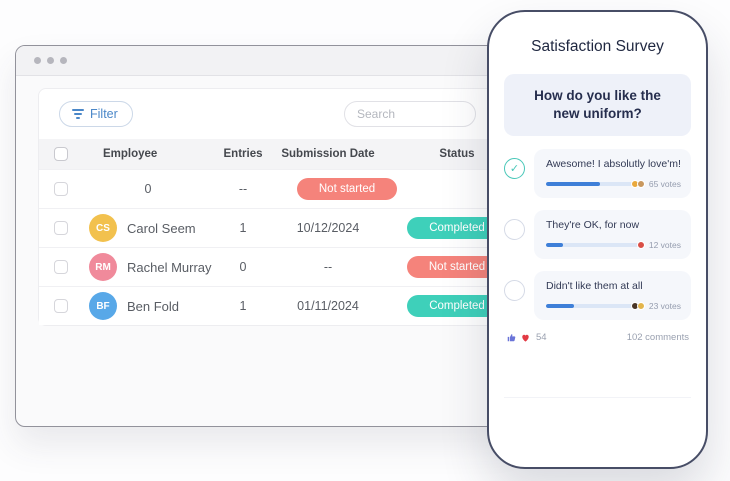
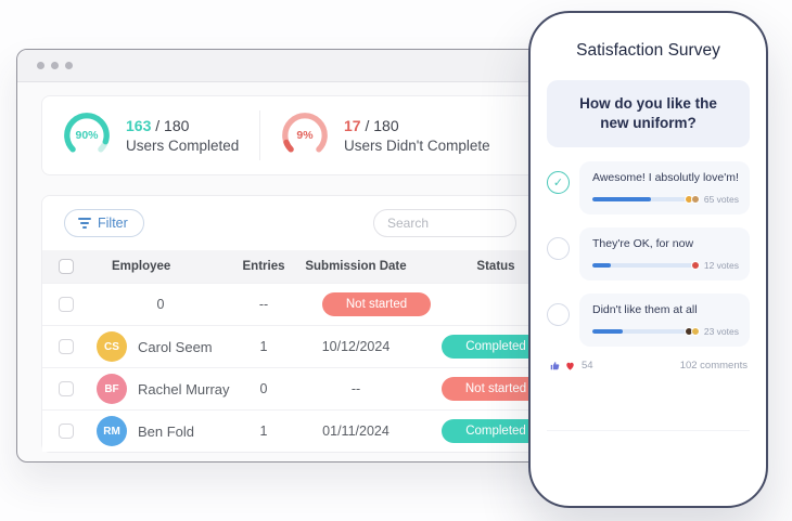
+ 90%
+ 163 / 180
+ Users Completed
+ 9%
+ 17 / 180
+ Users Didn't Complete
  Filter
  Search
  Employee
  Entries
  Submission Date
  Status
  0
  --
  Not started
  CS
  Carol Seem
  1
  10/12/2024
  Completed
- RM
+ BF
  Rachel Murray
  0
  --
  Not started
- BF
+ RM
  Ben Fold
  1
  01/11/2024
  Completed
  Satisfaction Survey
  How do you like the new uniform?
  ✓
  Awesome! I absolutly love'm!
  65 votes
  They're OK, for now
  12 votes
  Didn't like them at all
  23 votes
  54
  102 comments
